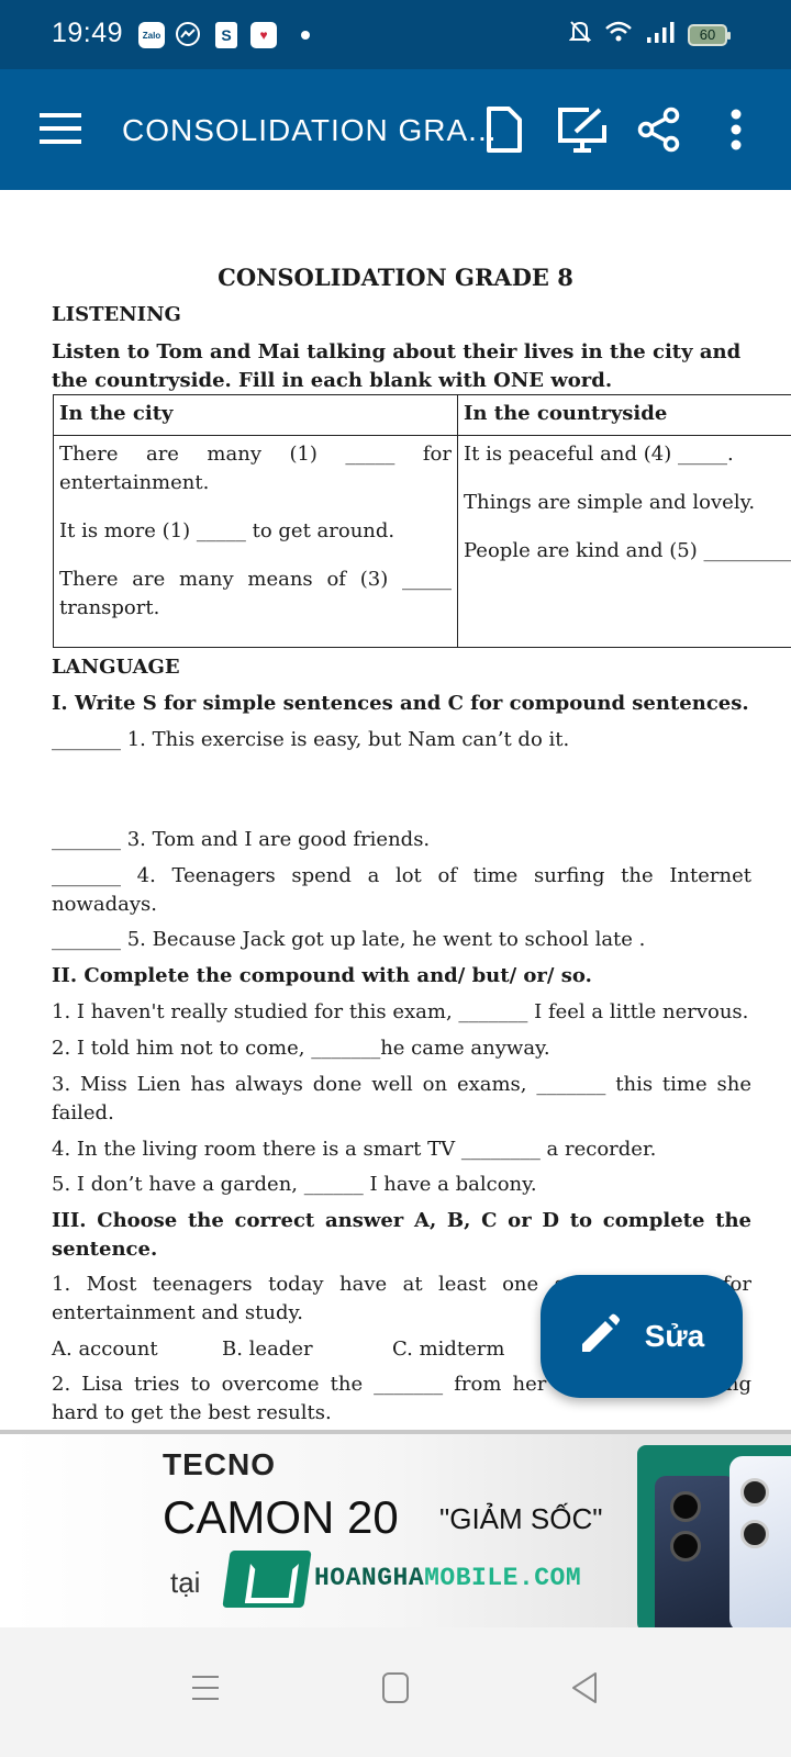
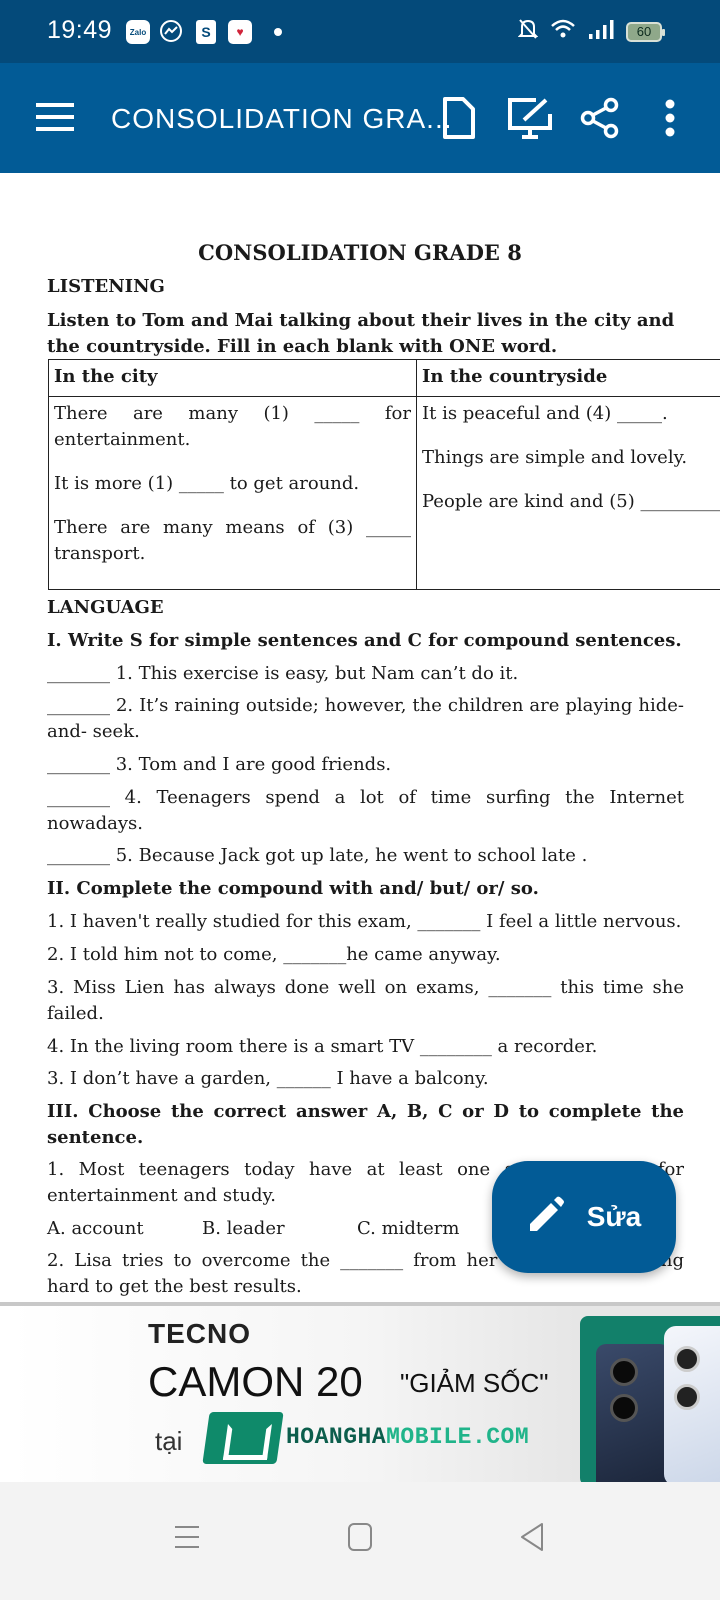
  19:49
  Zalo
  S
  ♥
  60
  CONSOLIDATION GRA...
  CONSOLIDATION GRADE 8
  LISTENING
  Listen to Tom and Mai talking about their lives in the city and the countryside. Fill in each blank with ONE word.
  In the city	In the countryside
  There are many (1) _____ for entertainment. It is more (1) _____ to get around. There are many means of (3) _____ transport.	It is peaceful and (4) _____. Things are simple and lovely. People are kind and (5) _________
  LANGUAGE
  I. Write S for simple sentences and C for compound sentences.
  _______ 1. This exercise is easy, but Nam can’t do it.
+ _______ 2. It’s raining outside; however, the children are playing hide-and- seek.
  _______ 3. Tom and I are good friends.
  _______ 4. Teenagers spend a lot of time surfing the Internet nowadays.
  _______ 5. Because Jack got up late, he went to school late .
  II. Complete the compound with and/ but/ or/ so.
  1. I haven't really studied for this exam, _______ I feel a little nervous.
  2. I told him not to come, _______he came anyway.
  3. Miss Lien has always done well on exams, _______ this time she failed.
  4. In the living room there is a smart TV ________ a recorder.
- 5. I don’t have a garden, ______ I have a balcony.
+ 3. I don’t have a garden, ______ I have a balcony.
  III. Choose the correct answer A, B, C or D to complete the sentence.
  1. Most teenagers today have at least oneor entertainment and study.
  A. account
  B. leader
  C. midterm
  2. Lisa tries to overcome the _______ from herg hard to get the best results.
  Sửa
  TECNO
  CAMON 20
  "GIẢM SỐC"
  tại
  HOANGHAMOBILE.COM
